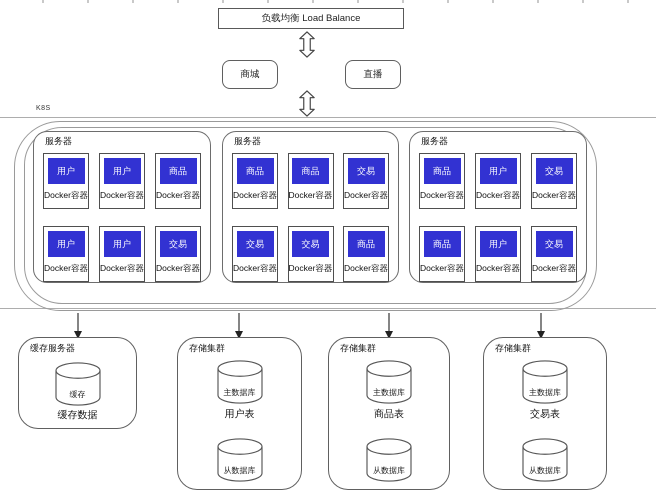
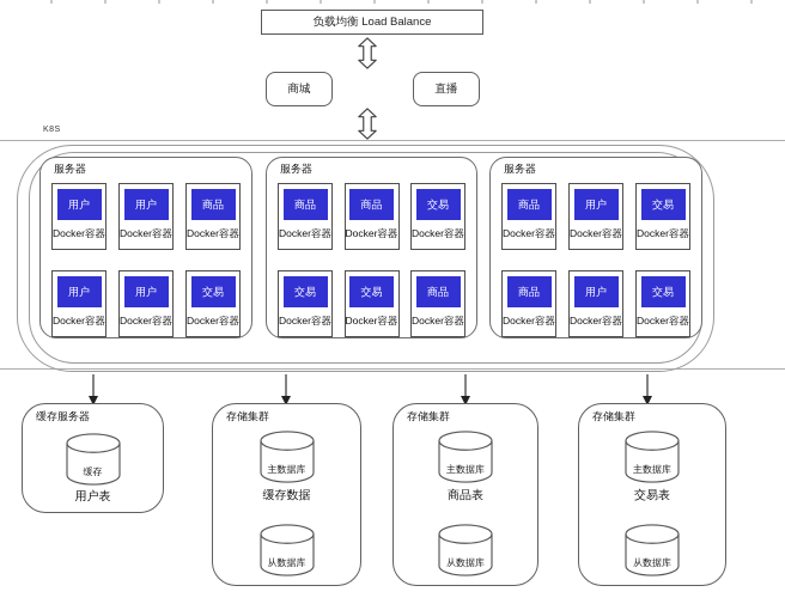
  负载均衡 Load Balance
  商城
  直播
  服务器
  用户
  Docker容器
  用户
  Docker容器
  商品
  Docker容器
  用户
  Docker容器
  用户
  Docker容器
  交易
  Docker容器
  服务器
  商品
  Docker容器
  商品
  Docker容器
  交易
  Docker容器
  交易
  Docker容器
  交易
  Docker容器
  商品
  Docker容器
  服务器
  商品
  Docker容器
  用户
  Docker容器
  交易
  Docker容器
  商品
  Docker容器
  用户
  Docker容器
  交易
  Docker容器
  缓存服务器
  缓存
- 缓存数据
+ 用户表
  存储集群
  主数据库
- 用户表
+ 缓存数据
  从数据库
  存储集群
  主数据库
  商品表
  从数据库
  存储集群
  主数据库
  交易表
  从数据库
